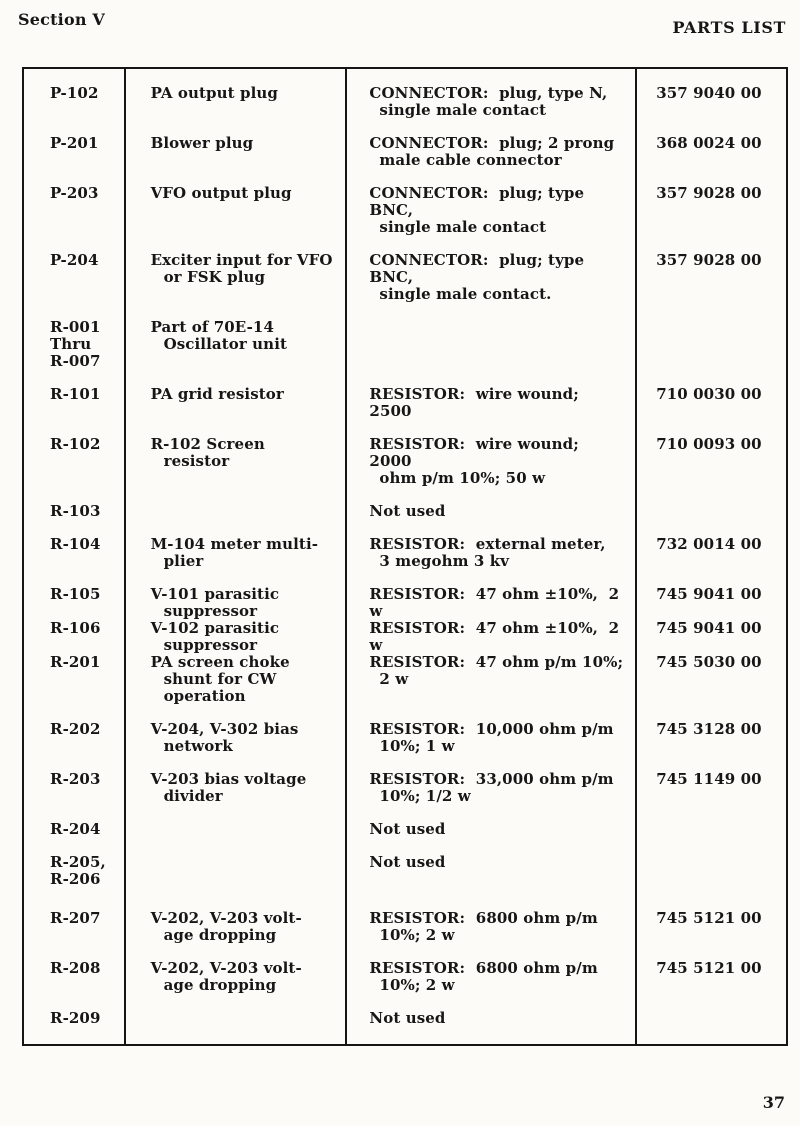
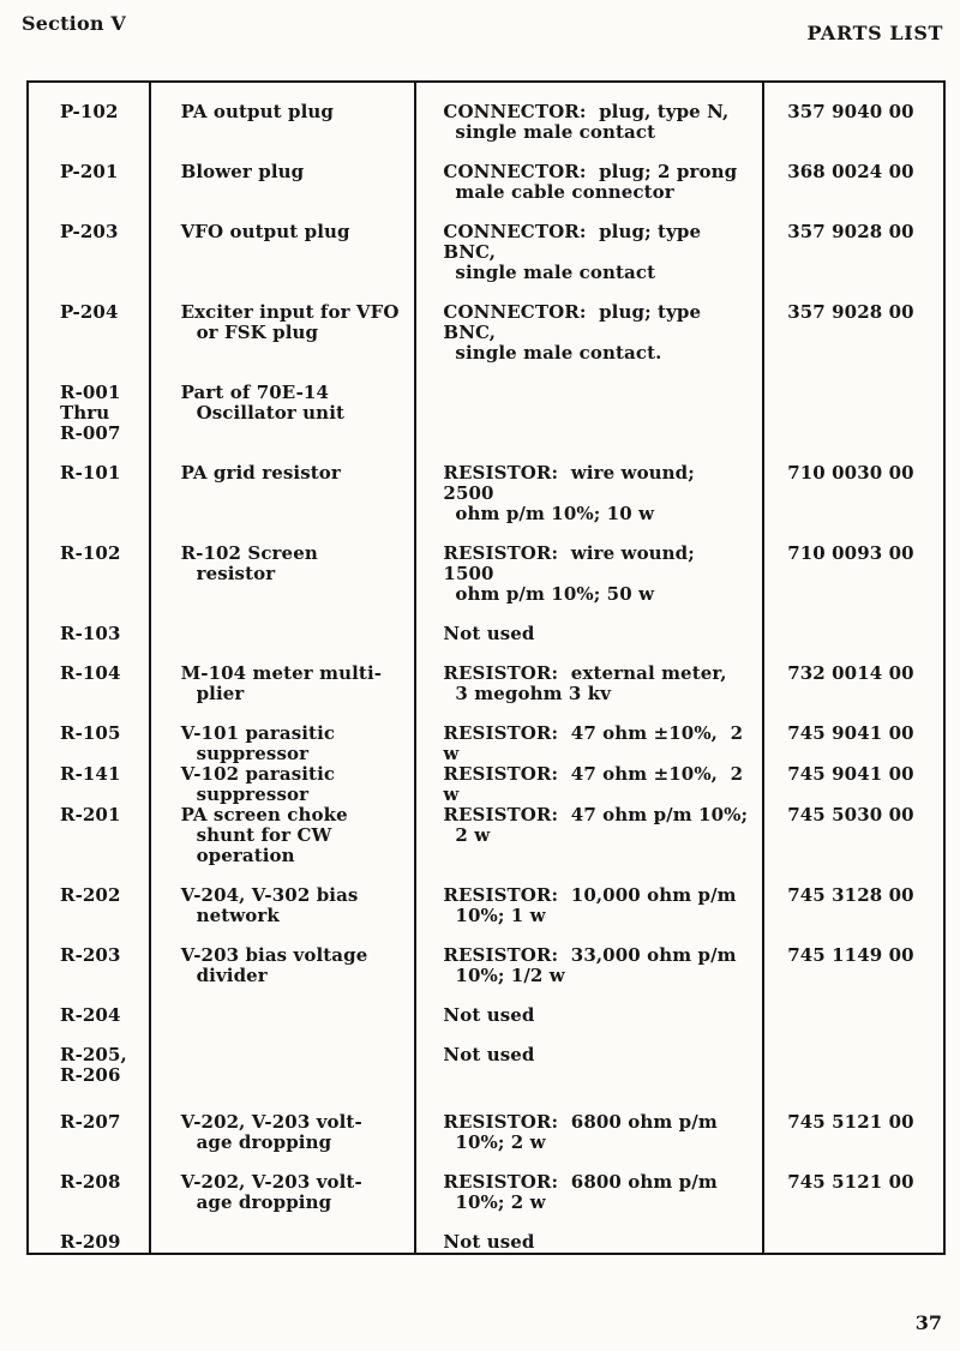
  Section V
  PARTS LIST
  P-102
  PA output plug
  CONNECTOR: plug, type N,
  single male contact
  357 9040 00
  P-201
  Blower plug
  CONNECTOR: plug; 2 prong
  male cable connector
  368 0024 00
  P-203
  VFO output plug
  CONNECTOR: plug; type BNC,
  single male contact
  357 9028 00
  P-204
  Exciter input for VFO
  or FSK plug
  CONNECTOR: plug; type BNC,
  single male contact.
  357 9028 00
  R-001
  Thru
  R-007
  Part of 70E-14
  Oscillator unit
  R-101
  PA grid resistor
  RESISTOR: wire wound; 2500
+ ohm p/m 10%; 10 w
  710 0030 00
  R-102
  R-102 Screen
  resistor
- RESISTOR: wire wound; 2000
+ RESISTOR: wire wound; 1500
  ohm p/m 10%; 50 w
  710 0093 00
  R-103
  Not used
  R-104
  M-104 meter multi-
  plier
  RESISTOR: external meter,
  3 megohm 3 kv
  732 0014 00
  R-105
  V-101 parasitic
  suppressor
  RESISTOR: 47 ohm ±10%, 2 w
  745 9041 00
- R-106
+ R-141
  V-102 parasitic
  suppressor
  RESISTOR: 47 ohm ±10%, 2 w
  745 9041 00
  R-201
  PA screen choke
  shunt for CW
  operation
  RESISTOR: 47 ohm p/m 10%;
  2 w
  745 5030 00
  R-202
  V-204, V-302 bias
  network
  RESISTOR: 10,000 ohm p/m
  10%; 1 w
  745 3128 00
  R-203
  V-203 bias voltage
  divider
  RESISTOR: 33,000 ohm p/m
  10%; 1/2 w
  745 1149 00
  R-204
  Not used
  R-205,
  R-206
  Not used
  R-207
  V-202, V-203 volt-
  age dropping
  RESISTOR: 6800 ohm p/m
  10%; 2 w
  745 5121 00
  R-208
  V-202, V-203 volt-
  age dropping
  RESISTOR: 6800 ohm p/m
  10%; 2 w
  745 5121 00
  R-209
  Not used
  37
